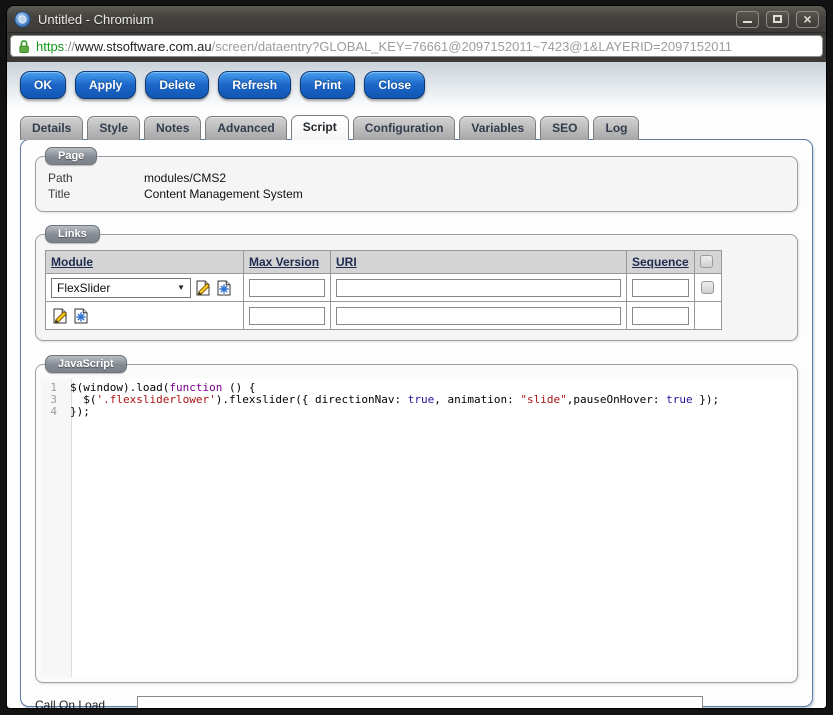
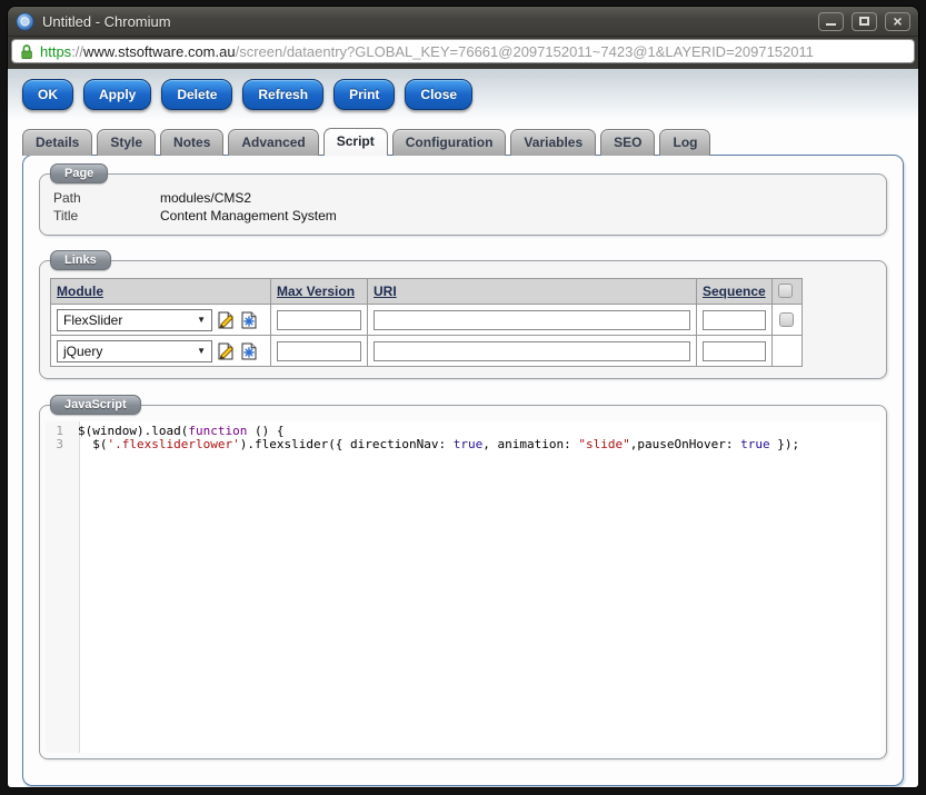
  Untitled - Chromium
  ×
  https://www.stsoftware.com.au/screen/dataentry?GLOBAL_KEY=76661@2097152011~7423@1&LAYERID=2097152011
  OK
  Apply
  Delete
  Refresh
  Print
  Close
  Details
  Style
  Notes
  Advanced
  Script
  Configuration
  Variables
  SEO
  Log
  Page
  Path
  modules/CMS2
  Title
  Content Management System
  Links
  Module	Max Version	URI	Sequence
  FlexSlider ▼
+ jQuery ▼
  JavaScript
  1
  $(window).load(function () {
  3
  $('.flexsliderlower').flexslider({ directionNav: true, animation: "slide",pauseOnHover: true });
- 4
- });
- Call On Load
